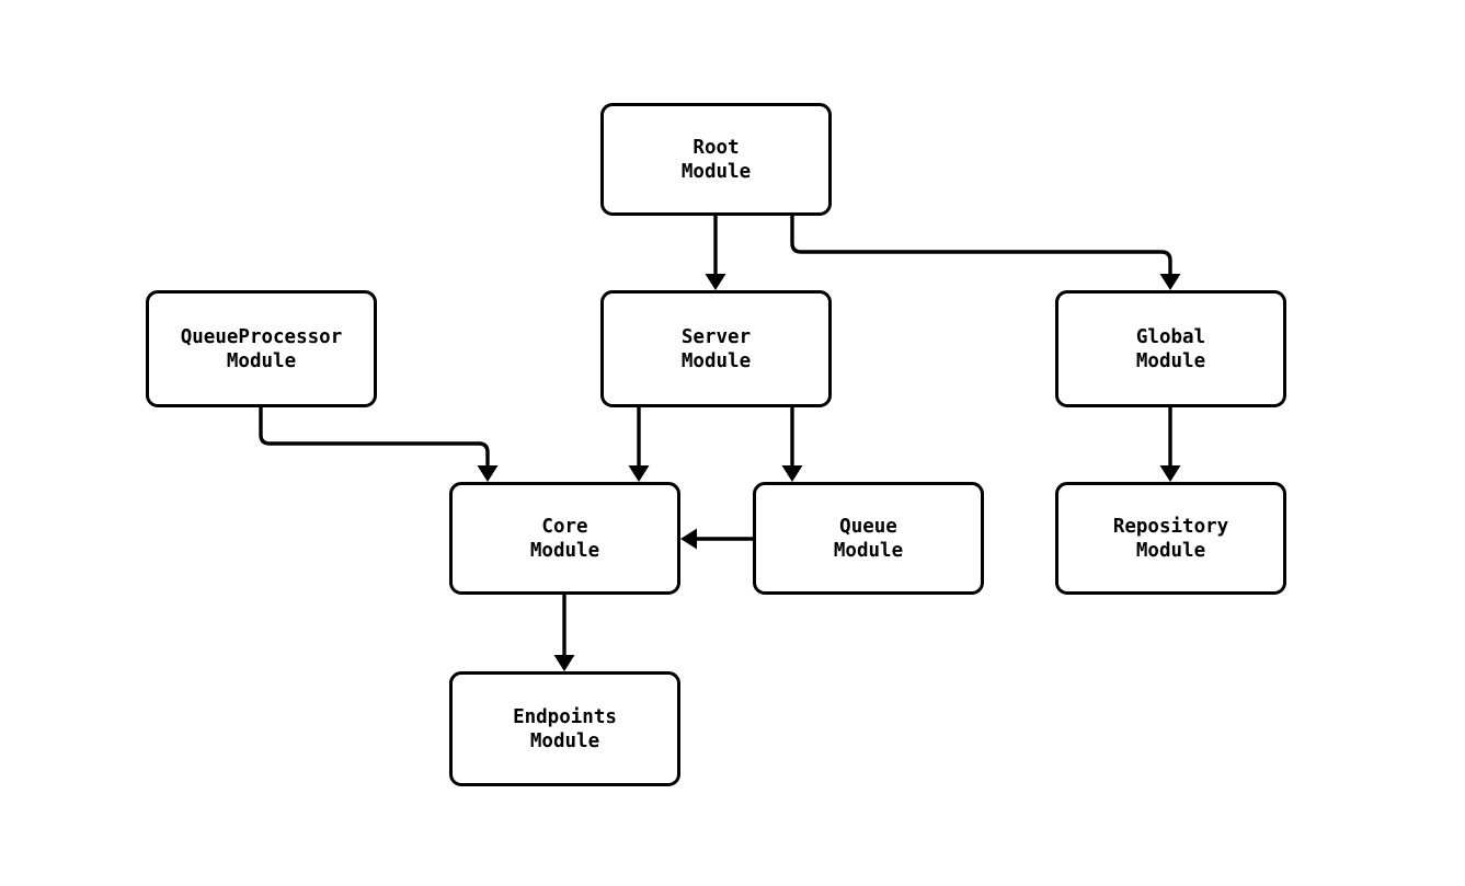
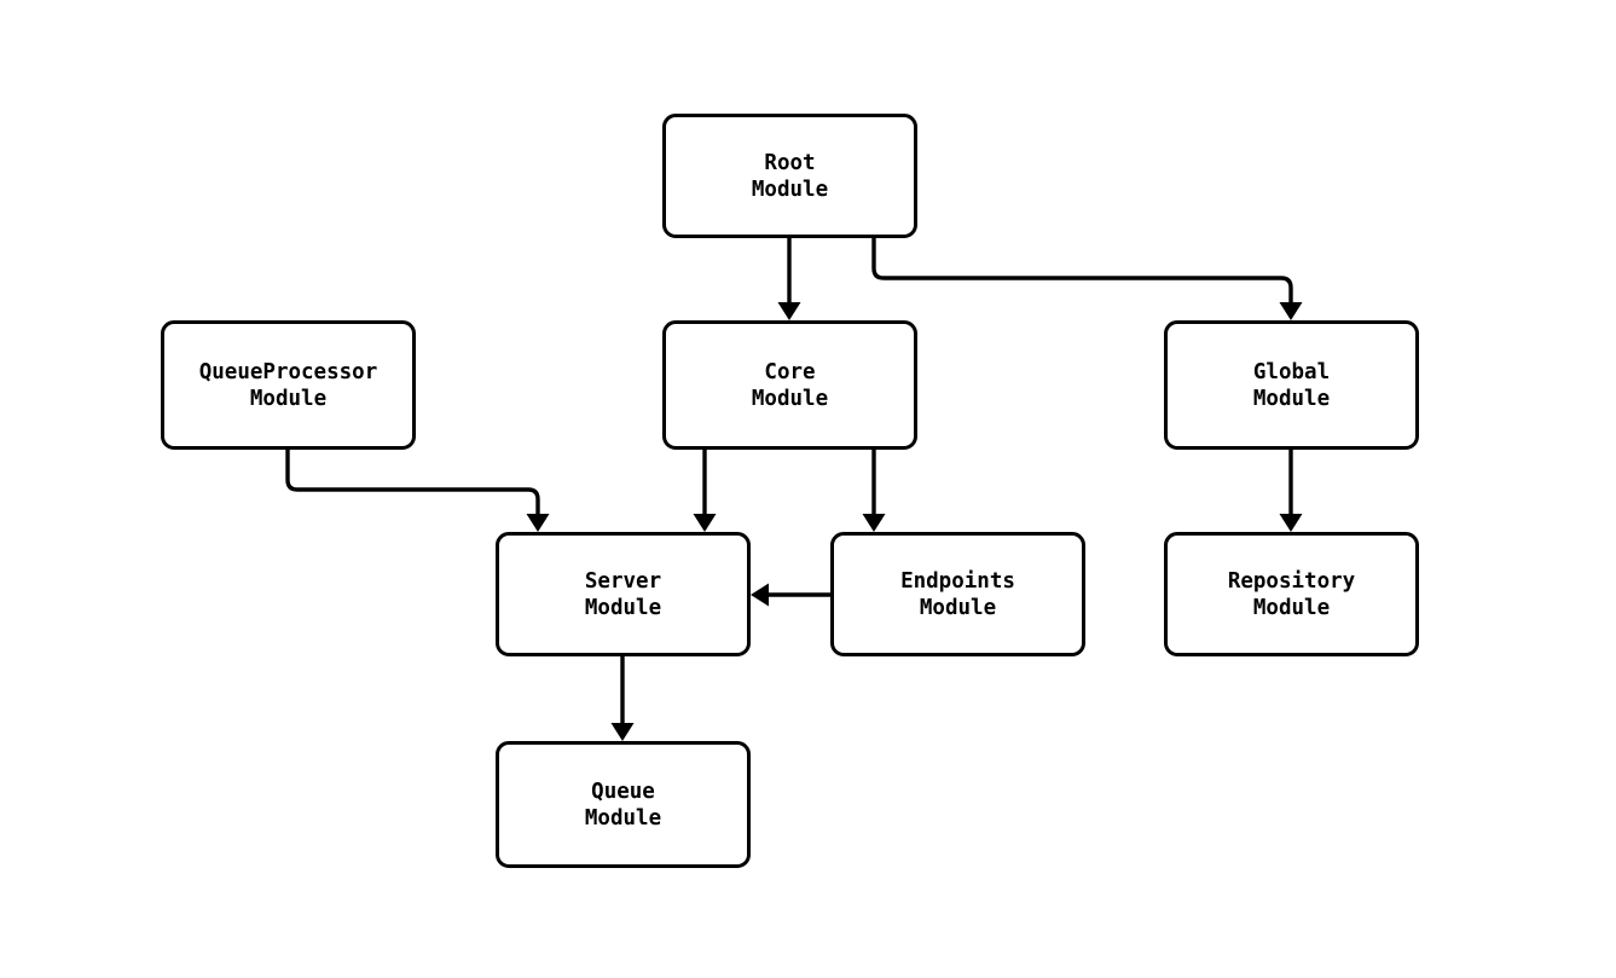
  Root
  Module
  QueueProcessor
  Module
- Server
+ Core
  Module
  Global
  Module
- Core
+ Server
  Module
- Queue
+ Endpoints
  Module
  Repository
  Module
- Endpoints
+ Queue
  Module
